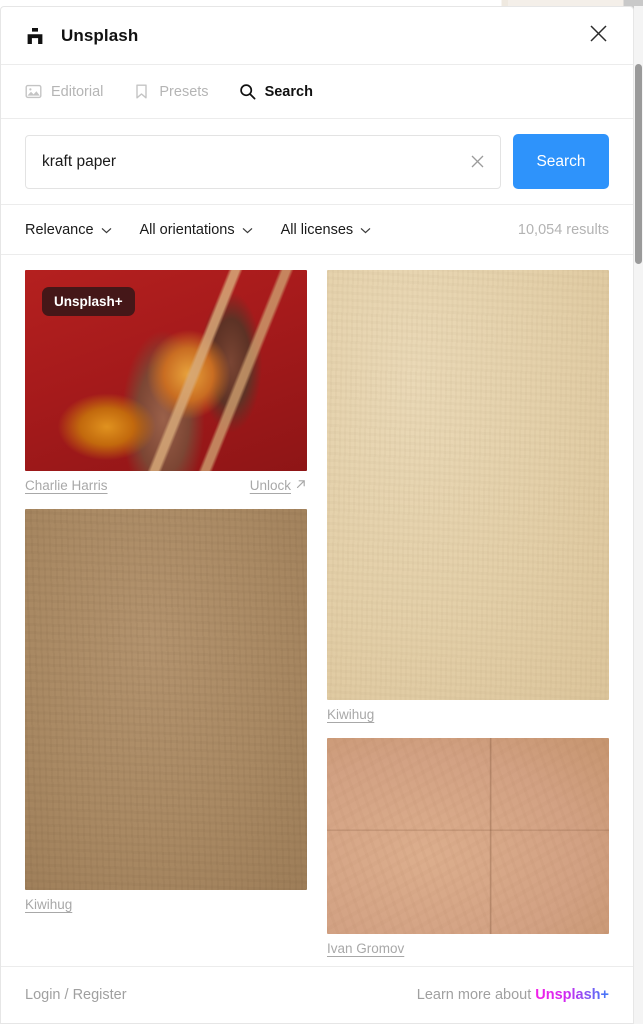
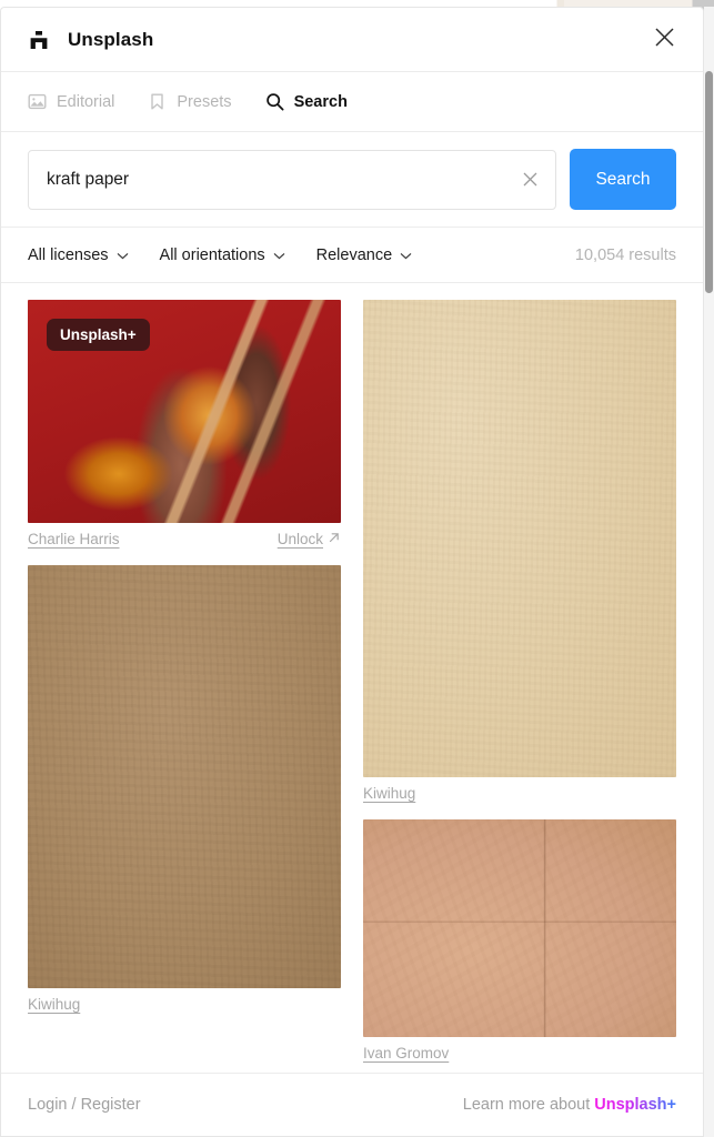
  Unsplash
  Editorial
  Presets
  Search
  kraft paper
  Search
- Relevance
+ All licenses
  All orientations
- All licenses
+ Relevance
  10,054 results
  Charlie Harris
  Unlock
  Kiwihug
  Kiwihug
  Ivan Gromov
  Login / Register
  Learn more about Unsplash+
